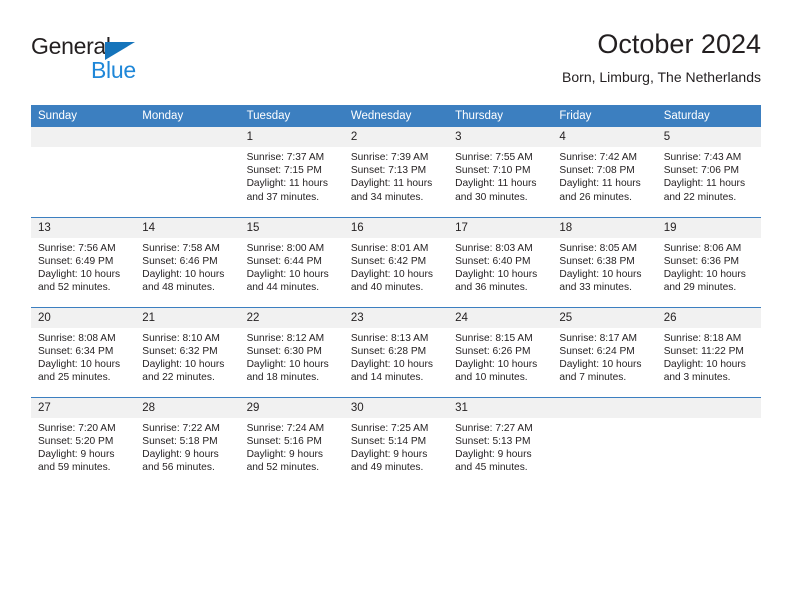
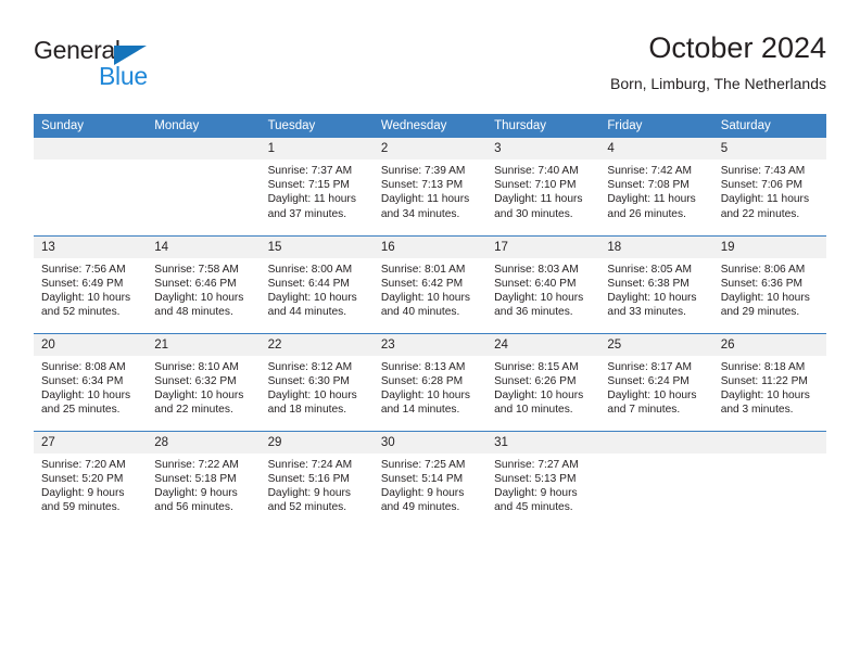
  General
  Blue
  October 2024
  Born, Limburg, The Netherlands
  Sunday	Monday	Tuesday	Wednesday	Thursday	Friday	Saturday
- 		1Sunrise: 7:37 AMSunset: 7:15 PMDaylight: 11 hoursand 37 minutes.	2Sunrise: 7:39 AMSunset: 7:13 PMDaylight: 11 hoursand 34 minutes.	3Sunrise: 7:55 AMSunset: 7:10 PMDaylight: 11 hoursand 30 minutes.	4Sunrise: 7:42 AMSunset: 7:08 PMDaylight: 11 hoursand 26 minutes.	5Sunrise: 7:43 AMSunset: 7:06 PMDaylight: 11 hoursand 22 minutes.
+ 		1Sunrise: 7:37 AMSunset: 7:15 PMDaylight: 11 hoursand 37 minutes.	2Sunrise: 7:39 AMSunset: 7:13 PMDaylight: 11 hoursand 34 minutes.	3Sunrise: 7:40 AMSunset: 7:10 PMDaylight: 11 hoursand 30 minutes.	4Sunrise: 7:42 AMSunset: 7:08 PMDaylight: 11 hoursand 26 minutes.	5Sunrise: 7:43 AMSunset: 7:06 PMDaylight: 11 hoursand 22 minutes.
  13Sunrise: 7:56 AMSunset: 6:49 PMDaylight: 10 hoursand 52 minutes.	14Sunrise: 7:58 AMSunset: 6:46 PMDaylight: 10 hoursand 48 minutes.	15Sunrise: 8:00 AMSunset: 6:44 PMDaylight: 10 hoursand 44 minutes.	16Sunrise: 8:01 AMSunset: 6:42 PMDaylight: 10 hoursand 40 minutes.	17Sunrise: 8:03 AMSunset: 6:40 PMDaylight: 10 hoursand 36 minutes.	18Sunrise: 8:05 AMSunset: 6:38 PMDaylight: 10 hoursand 33 minutes.	19Sunrise: 8:06 AMSunset: 6:36 PMDaylight: 10 hoursand 29 minutes.
  20Sunrise: 8:08 AMSunset: 6:34 PMDaylight: 10 hoursand 25 minutes.	21Sunrise: 8:10 AMSunset: 6:32 PMDaylight: 10 hoursand 22 minutes.	22Sunrise: 8:12 AMSunset: 6:30 PMDaylight: 10 hoursand 18 minutes.	23Sunrise: 8:13 AMSunset: 6:28 PMDaylight: 10 hoursand 14 minutes.	24Sunrise: 8:15 AMSunset: 6:26 PMDaylight: 10 hoursand 10 minutes.	25Sunrise: 8:17 AMSunset: 6:24 PMDaylight: 10 hoursand 7 minutes.	26Sunrise: 8:18 AMSunset: 11:22 PMDaylight: 10 hoursand 3 minutes.
  27Sunrise: 7:20 AMSunset: 5:20 PMDaylight: 9 hoursand 59 minutes.	28Sunrise: 7:22 AMSunset: 5:18 PMDaylight: 9 hoursand 56 minutes.	29Sunrise: 7:24 AMSunset: 5:16 PMDaylight: 9 hoursand 52 minutes.	30Sunrise: 7:25 AMSunset: 5:14 PMDaylight: 9 hoursand 49 minutes.	31Sunrise: 7:27 AMSunset: 5:13 PMDaylight: 9 hoursand 45 minutes.
